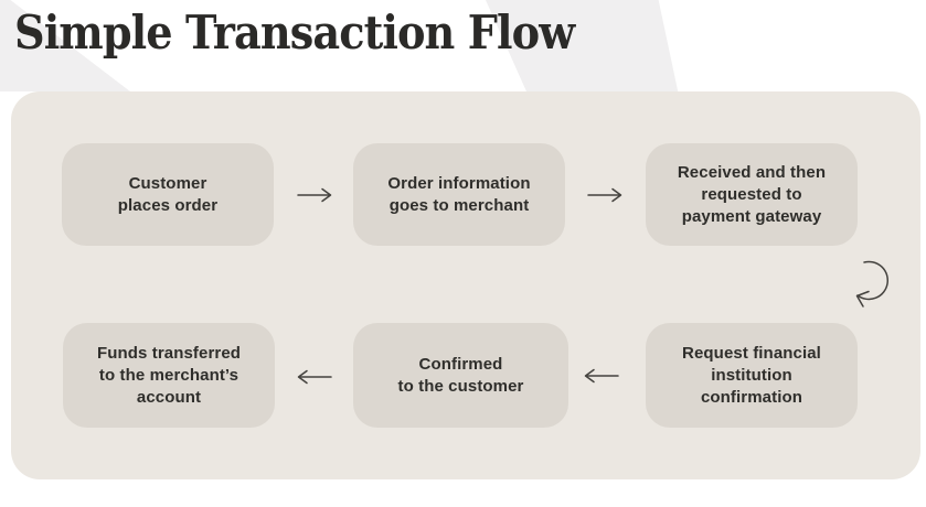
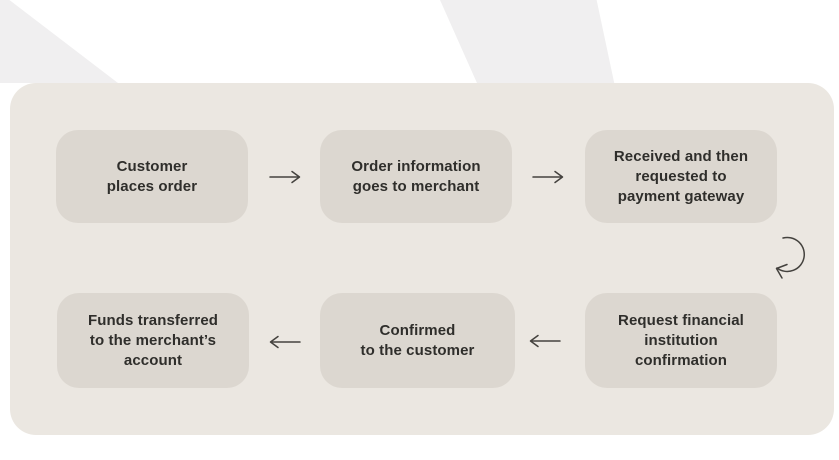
- Simple Transaction Flow
  Customer
  places order
  Order information
  goes to merchant
  Received and then
  requested to
  payment gateway
  Request financial
  institution
  confirmation
  Confirmed
  to the customer
  Funds transferred
  to the merchant’s
  account
